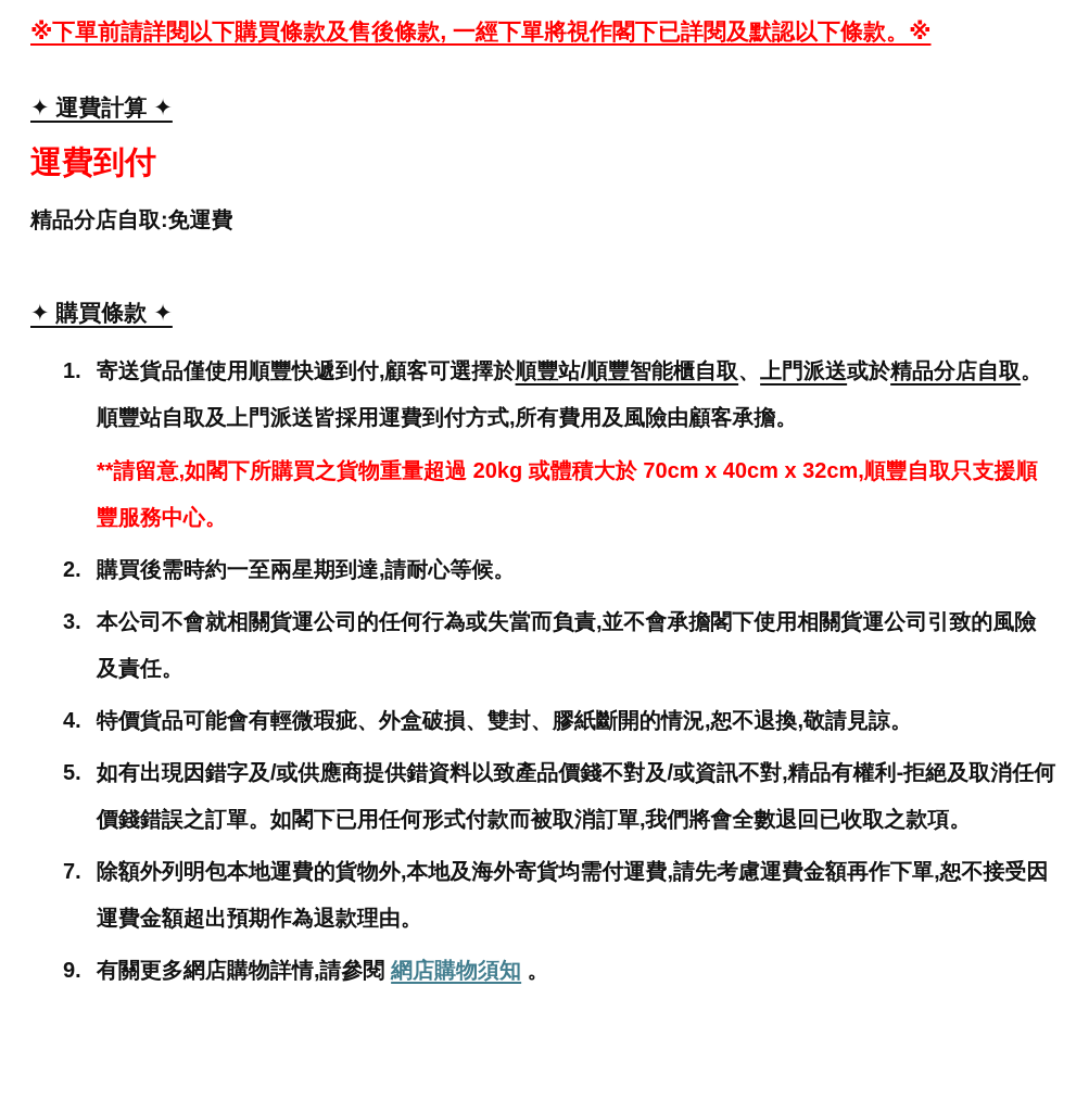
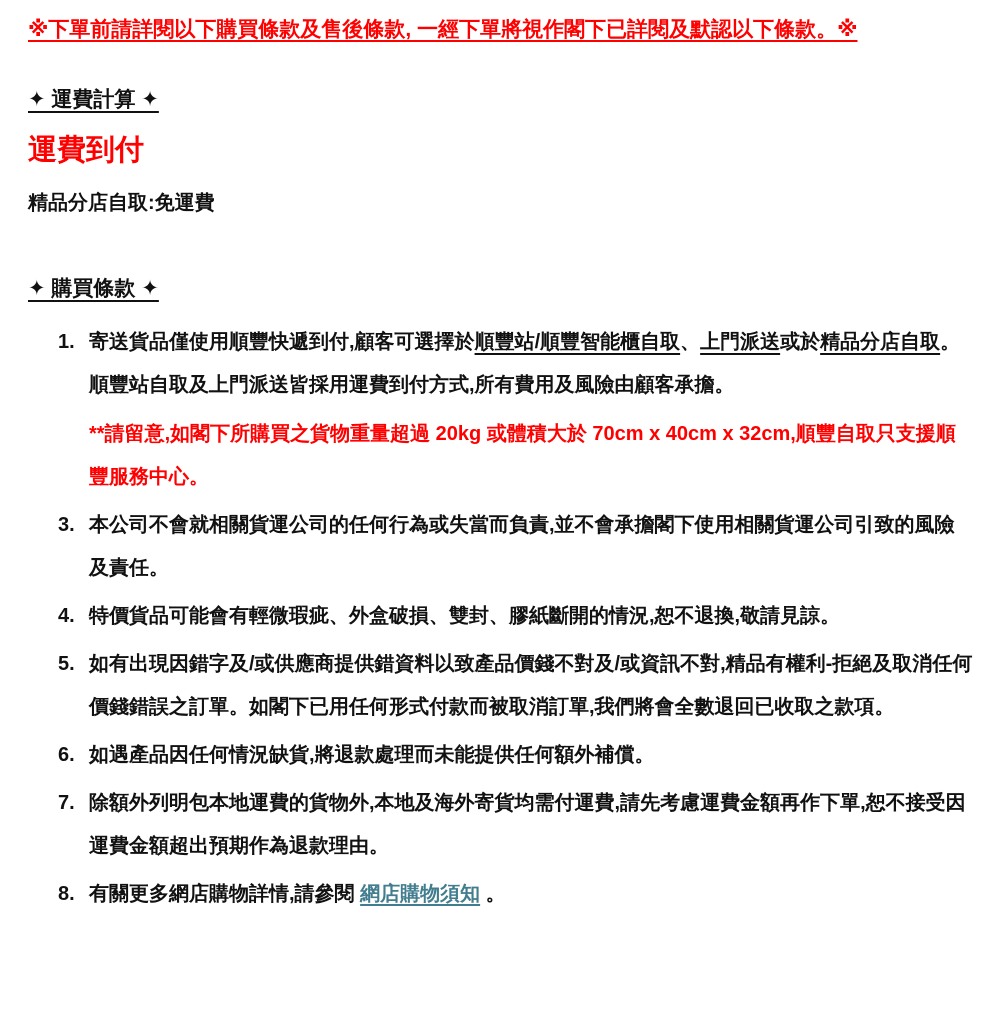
  ※下單前請詳閱以下購買條款及售後條款, 一經下單將視作閣下已詳閱及默認以下條款。※
  ✦ 運費計算 ✦
  運費到付
  精品分店自取:免運費
  ✦ 購買條款 ✦
  1.
  寄送貨品僅使用順豐快遞到付,顧客可選擇於順豐站/順豐智能櫃自取、上門派送或於精品分店自取。順豐站自取及上門派送皆採用運費到付方式,所有費用及風險由顧客承擔。
  **請留意,如閣下所購買之貨物重量超過 20kg 或體積大於 70cm x 40cm x 32cm,順豐自取只支援順豐服務中心。
- 2.
- 購買後需時約一至兩星期到達,請耐心等候。
  3.
  本公司不會就相關貨運公司的任何行為或失當而負責,並不會承擔閣下使用相關貨運公司引致的風險及責任。
  4.
  特價貨品可能會有輕微瑕疵、外盒破損、雙封、膠紙斷開的情況,恕不退換,敬請見諒。
  5.
  如有出現因錯字及/或供應商提供錯資料以致產品價錢不對及/或資訊不對,精品有權利-拒絕及取消任何價錢錯誤之訂單。如閣下已用任何形式付款而被取消訂單,我們將會全數退回已收取之款項。
+ 6.
+ 如遇產品因任何情況缺貨,將退款處理而未能提供任何額外補償。
  7.
  除額外列明包本地運費的貨物外,本地及海外寄貨均需付運費,請先考慮運費金額再作下單,恕不接受因運費金額超出預期作為退款理由。
- 9.
+ 8.
  有關更多網店購物詳情,請參閱 網店購物須知 。
